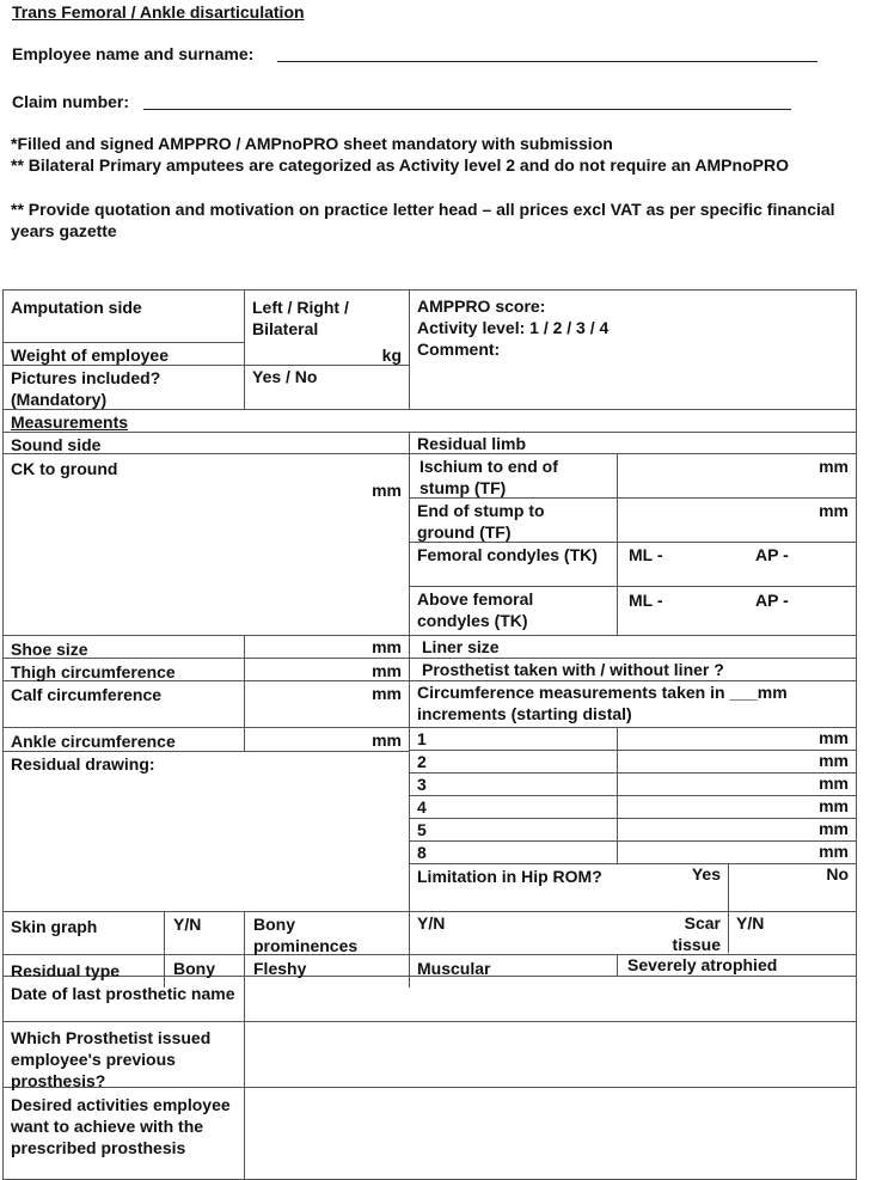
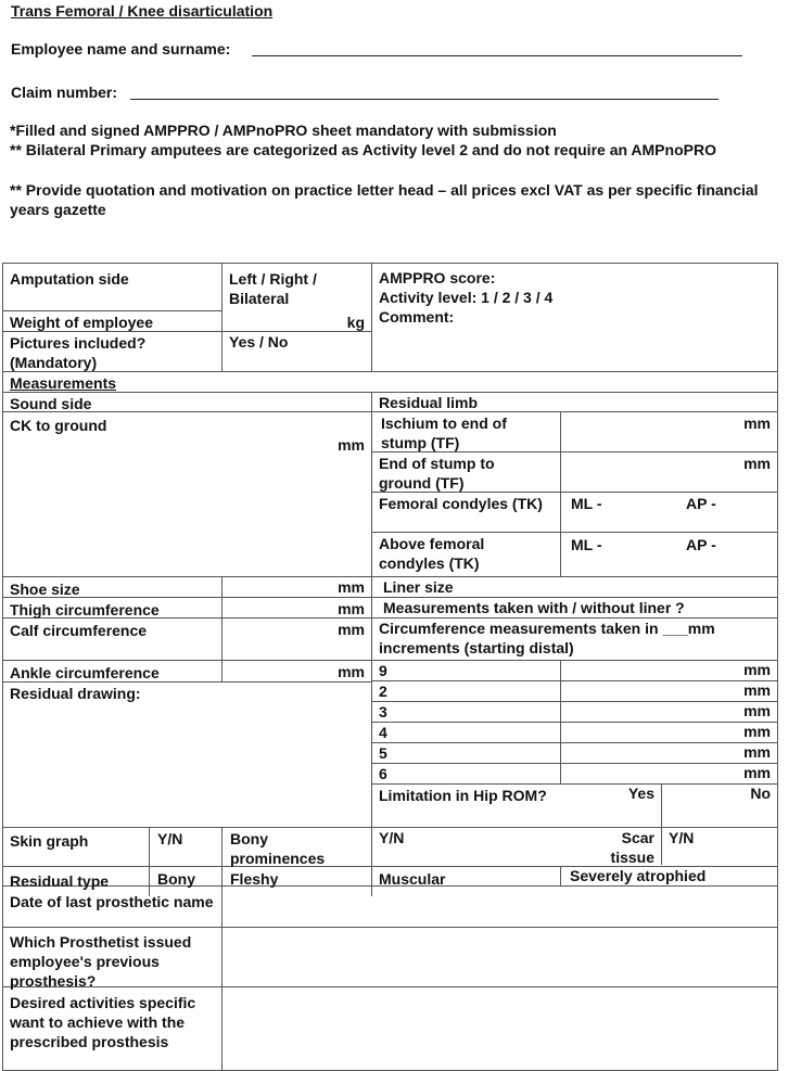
- Trans Femoral / Ankle disarticulation
+ Trans Femoral / Knee disarticulation
  Employee name and surname:
  Claim number:
  *Filled and signed AMPPRO / AMPnoPRO sheet mandatory with submission
  ** Bilateral Primary amputees are categorized as Activity level 2 and do not require an AMPnoPRO
  ** Provide quotation and motivation on practice letter head – all prices excl VAT as per specific financial years gazette
  Amputation side
  Left / Right / Bilateral
  Weight of employee
  kg
  Pictures included? (Mandatory)
  Yes / No
  AMPPRO score:
  Activity level: 1 / 2 / 3 / 4
  Comment:
  Measurements
  Sound side
  Residual limb
  CK to ground
  mm
  Ischium to end of stump (TF)
  mm
  End of stump to ground (TF)
  mm
  Femoral condyles (TK)
  ML -
  AP -
  Above femoral condyles (TK)
  ML -
  AP -
  Shoe size
  mm
  Liner size
  Thigh circumference
  mm
- Prosthetist taken with / without liner ?
+ Measurements taken with / without liner ?
  Calf circumference
  mm
  Circumference measurements taken in ___mm increments (starting distal)
  Ankle circumference
  mm
  Residual drawing:
- 1
+ 9
  mm
  2
  mm
  3
  mm
  4
  mm
  5
  mm
- 8
+ 6
  mm
  Limitation in Hip ROM?
  Yes
  No
  Skin graph
  Y/N
  Bony prominences
  Y/N
  Scar tissue
  Y/N
  Residual type
  Bony
  Fleshy
  Muscular
  Severely atrophied
  Date of last prosthetic name
  Which Prosthetist issued employee's previous prosthesis?
- Desired activities employee want to achieve with the prescribed prosthesis
+ Desired activities specific want to achieve with the prescribed prosthesis
